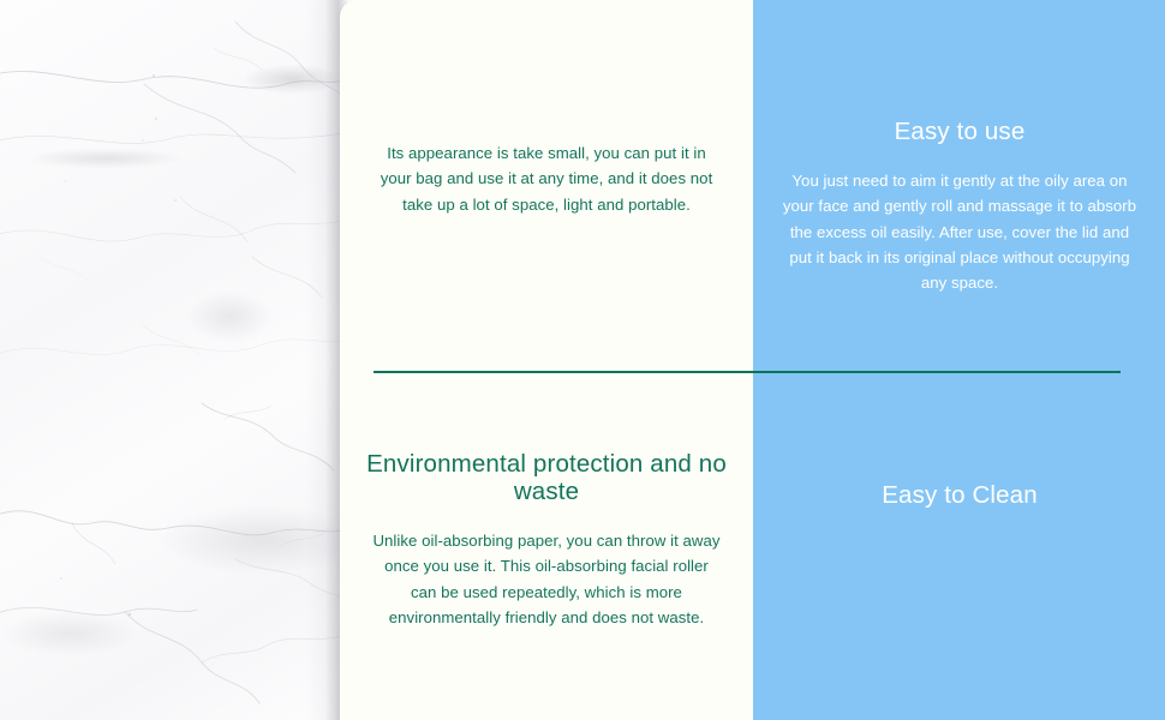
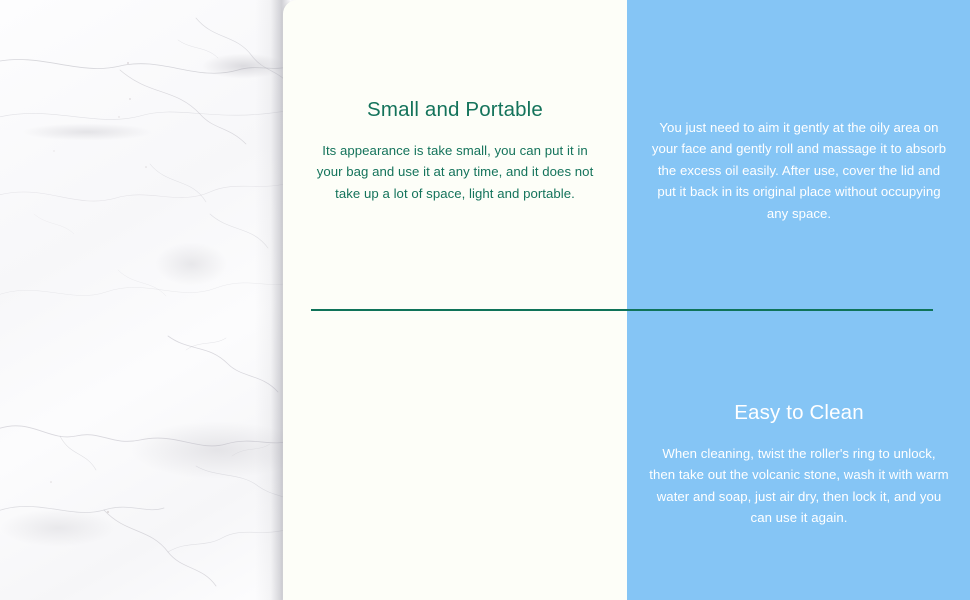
+ Small and Portable
  Its appearance is take small, you can put it in your bag and use it at any time, and it does not take up a lot of space, light and portable.
- Easy to use
  You just need to aim it gently at the oily area on your face and gently roll and massage it to absorb the excess oil easily. After use, cover the lid and put it back in its original place without occupying any space.
- Environmental protection and no waste
- Unlike oil-absorbing paper, you can throw it away once you use it. This oil-absorbing facial roller can be used repeatedly, which is more environmentally friendly and does not waste.
  Easy to Clean
+ When cleaning, twist the roller's ring to unlock, then take out the volcanic stone, wash it with warm water and soap, just air dry, then lock it, and you can use it again.
